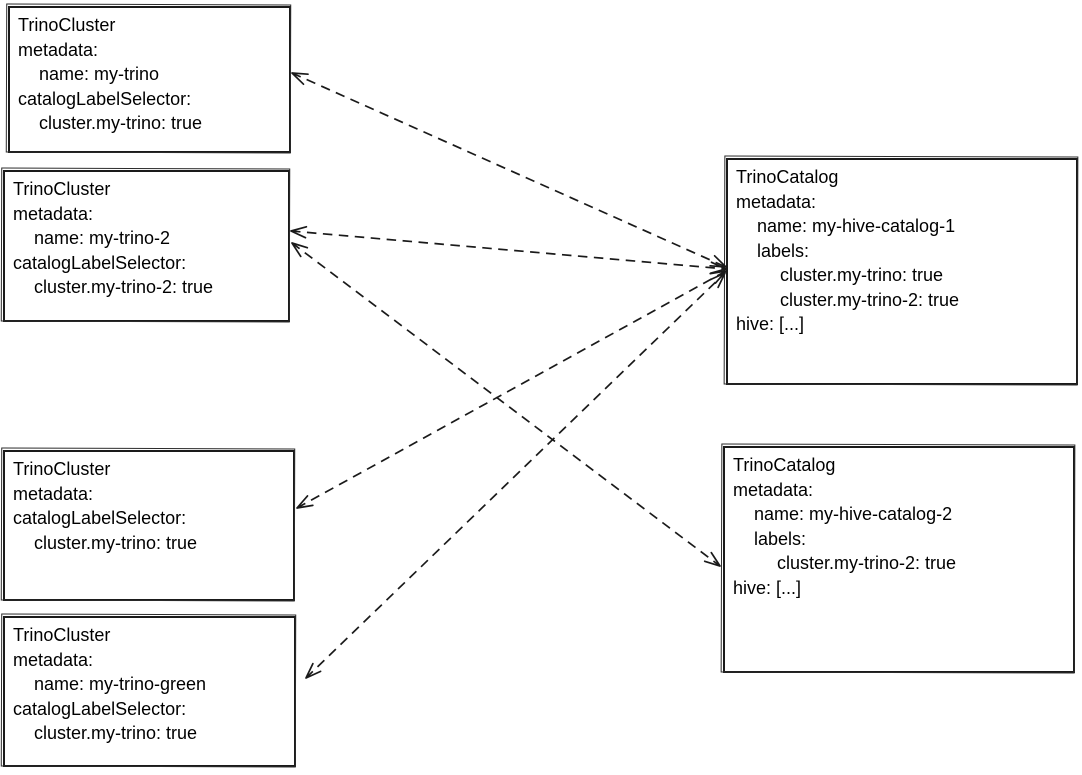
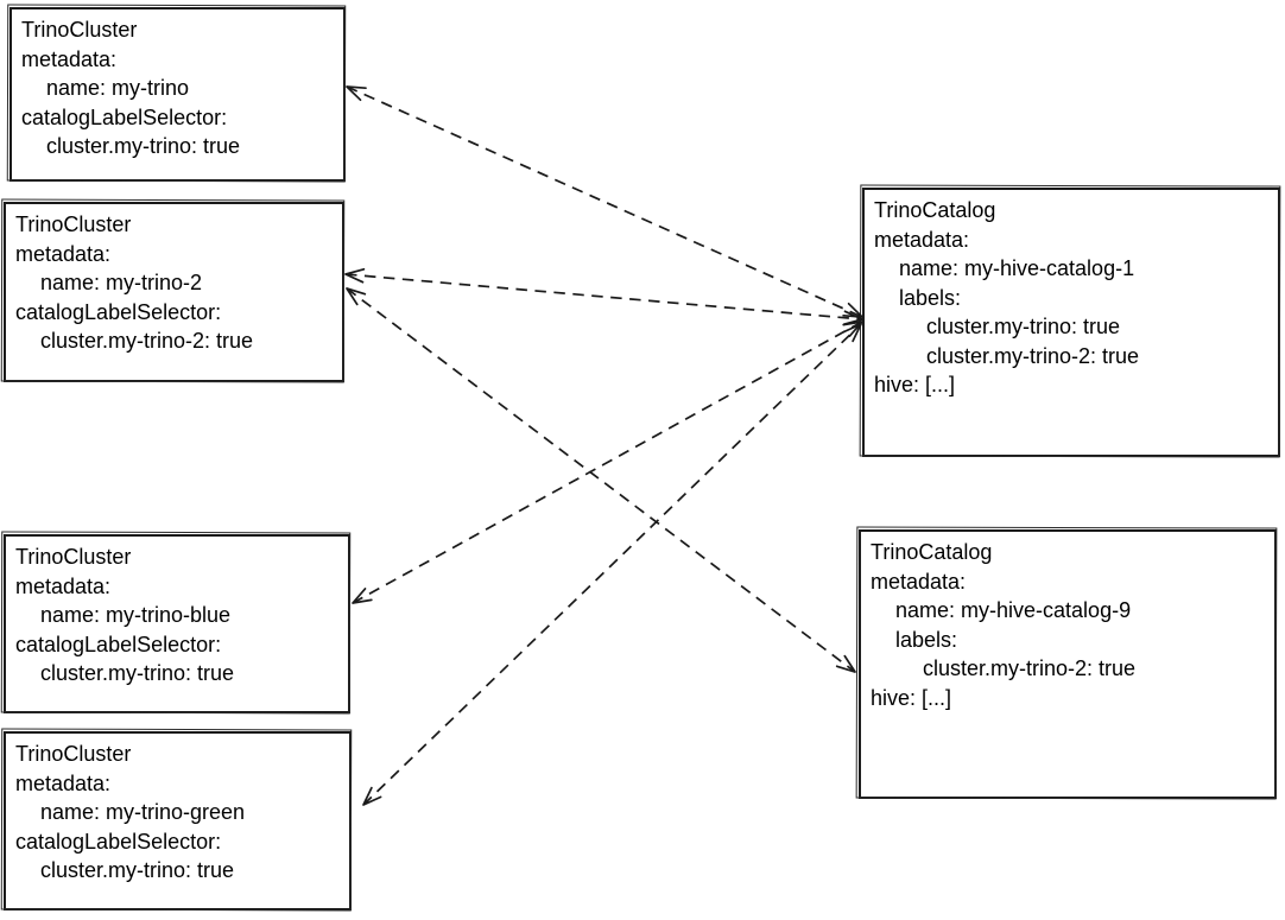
  TrinoCluster
  metadata:
  name: my-trino
  catalogLabelSelector:
  cluster.my-trino: true
  TrinoCluster
  metadata:
  name: my-trino-2
  catalogLabelSelector:
  cluster.my-trino-2: true
  TrinoCluster
  metadata:
+ name: my-trino-blue
  catalogLabelSelector:
  cluster.my-trino: true
  TrinoCluster
  metadata:
  name: my-trino-green
  catalogLabelSelector:
  cluster.my-trino: true
  TrinoCatalog
  metadata:
  name: my-hive-catalog-1
  labels:
  cluster.my-trino: true
  cluster.my-trino-2: true
  hive: [...]
  TrinoCatalog
  metadata:
- name: my-hive-catalog-2
+ name: my-hive-catalog-9
  labels:
  cluster.my-trino-2: true
  hive: [...]
